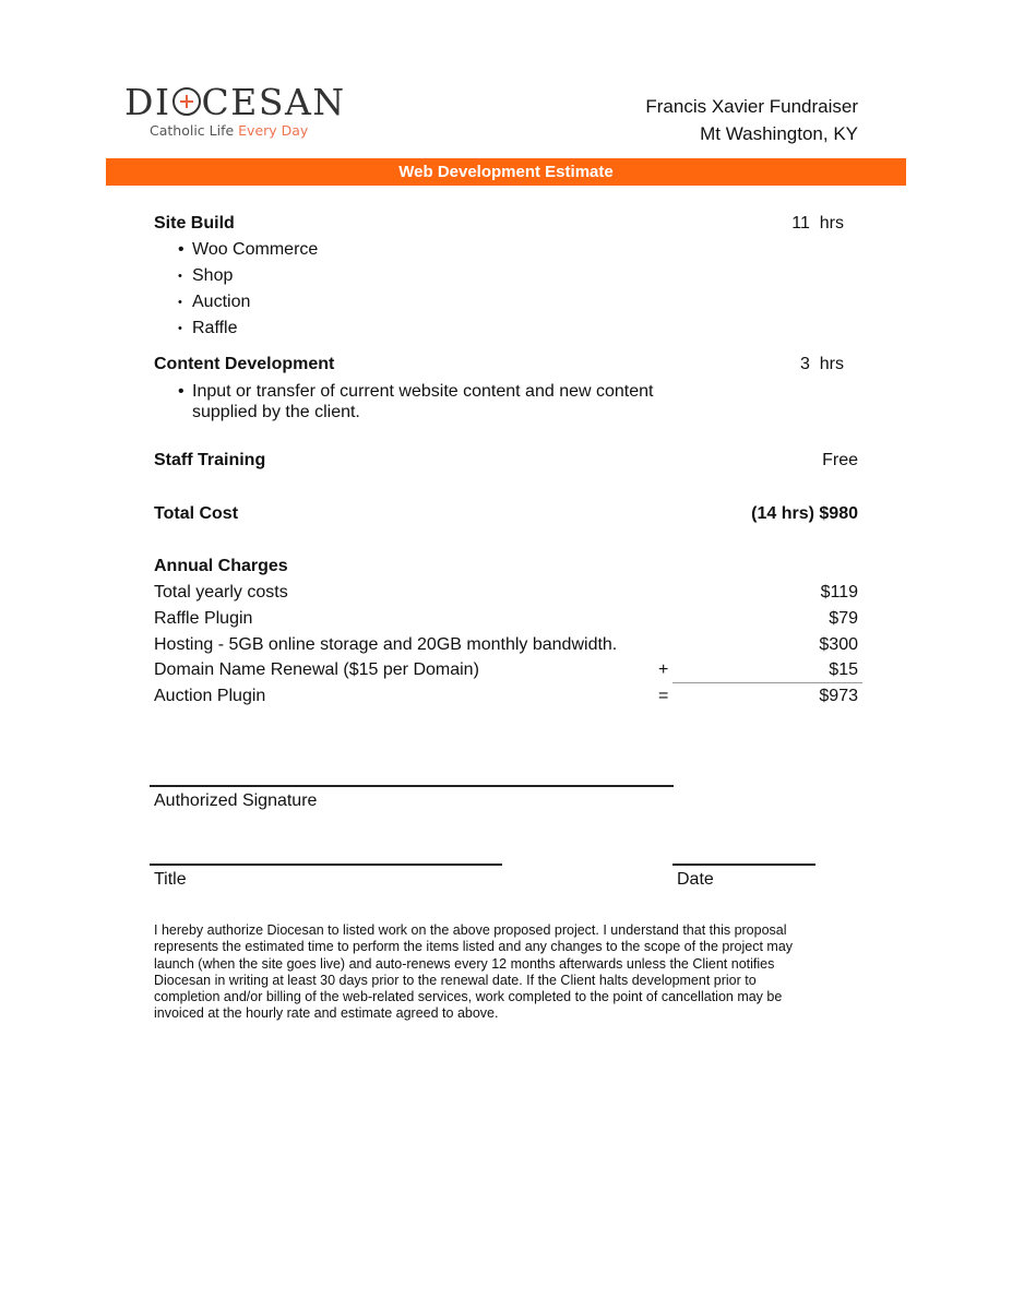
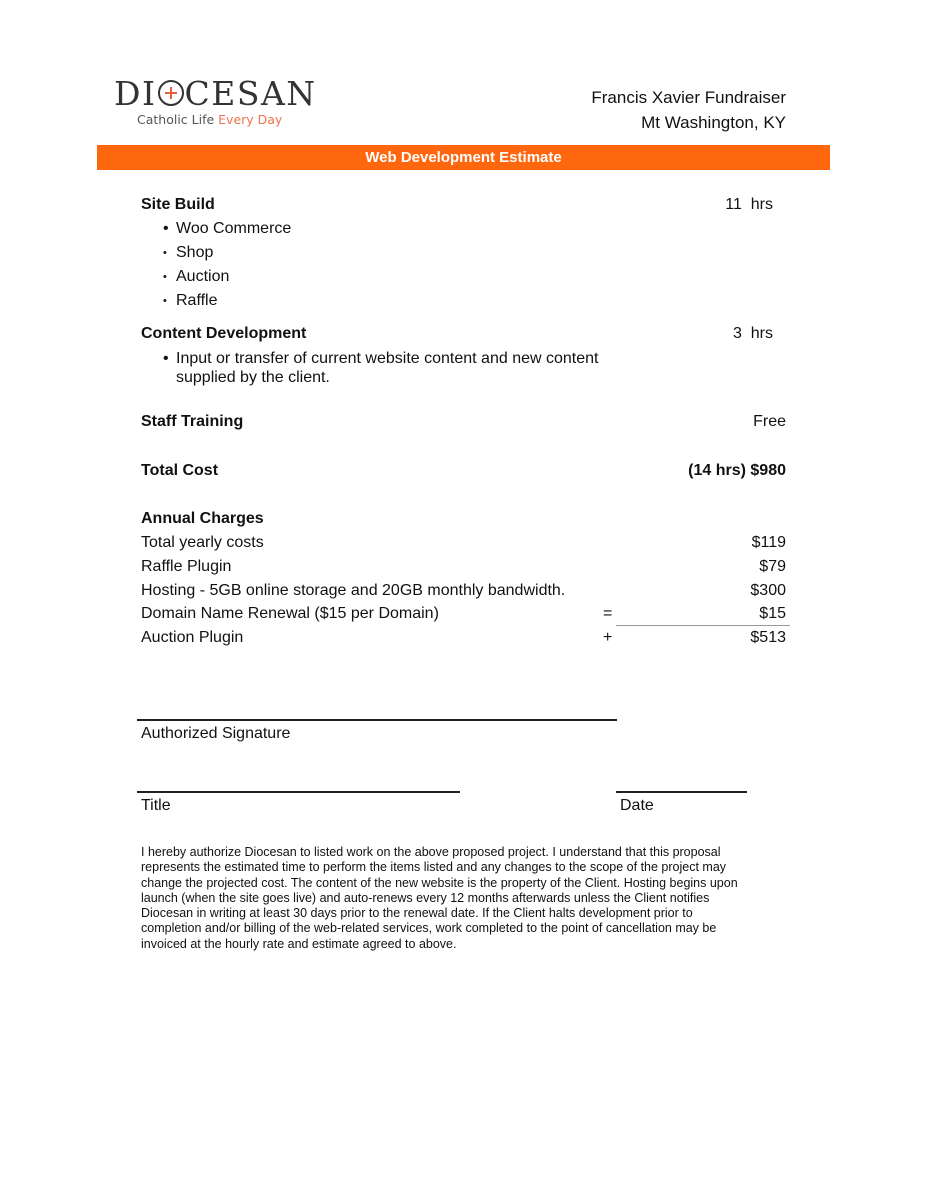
  DI CESAN
  Catholic Life Every Day
  Francis Xavier Fundraiser
  Mt Washington, KY
  Web Development Estimate
  Site Build
  11 hrs
  •
  Woo Commerce
  •
  Shop
  •
  Auction
  •
  Raffle
  Content Development
  3 hrs
  •
  Input or transfer of current website content and new content
  supplied by the client.
  Staff Training
  Free
  Total Cost
  (14 hrs) $980
  Annual Charges
  Total yearly costs
  $119
  Raffle Plugin
  $79
  Hosting - 5GB online storage and 20GB monthly bandwidth.
  $300
  Domain Name Renewal ($15 per Domain)
- +
+ =
  $15
  Auction Plugin
- =
+ +
- $973
+ $513
  Authorized Signature
  Title
  Date
  I hereby authorize Diocesan to listed work on the above proposed project. I understand that this proposal
  represents the estimated time to perform the items listed and any changes to the scope of the project may
+ change the projected cost. The content of the new website is the property of the Client. Hosting begins upon
  launch (when the site goes live) and auto-renews every 12 months afterwards unless the Client notifies
  Diocesan in writing at least 30 days prior to the renewal date. If the Client halts development prior to
  completion and/or billing of the web-related services, work completed to the point of cancellation may be
  invoiced at the hourly rate and estimate agreed to above.
